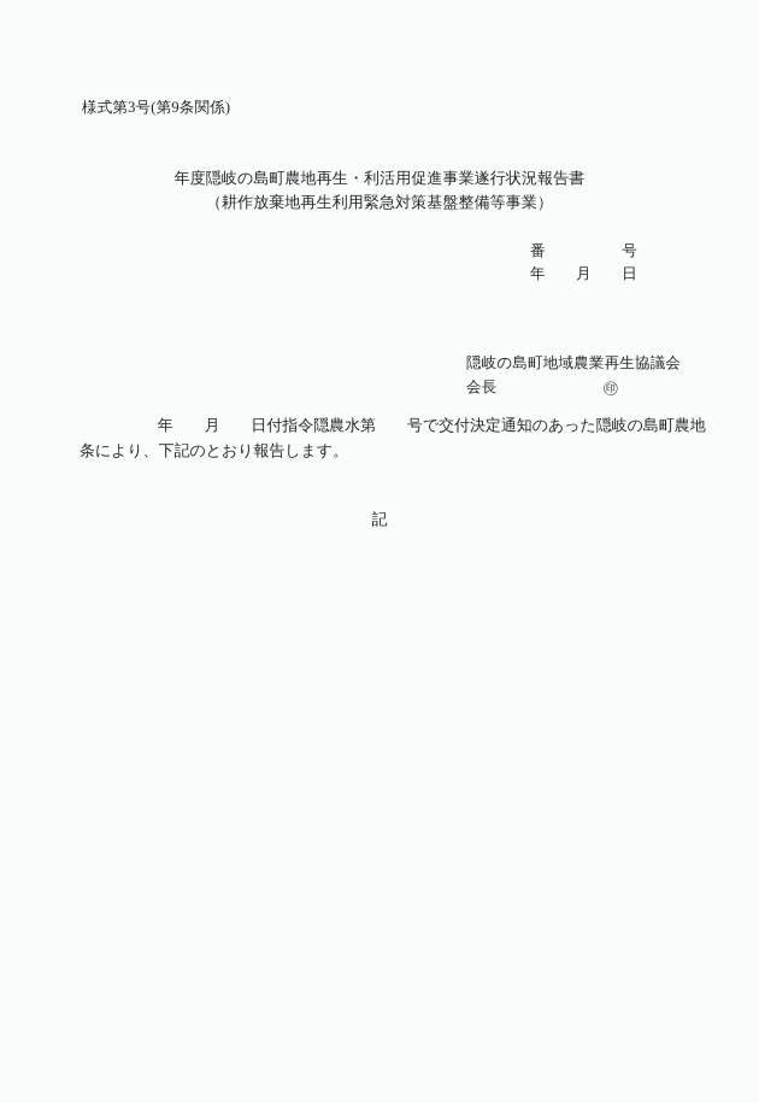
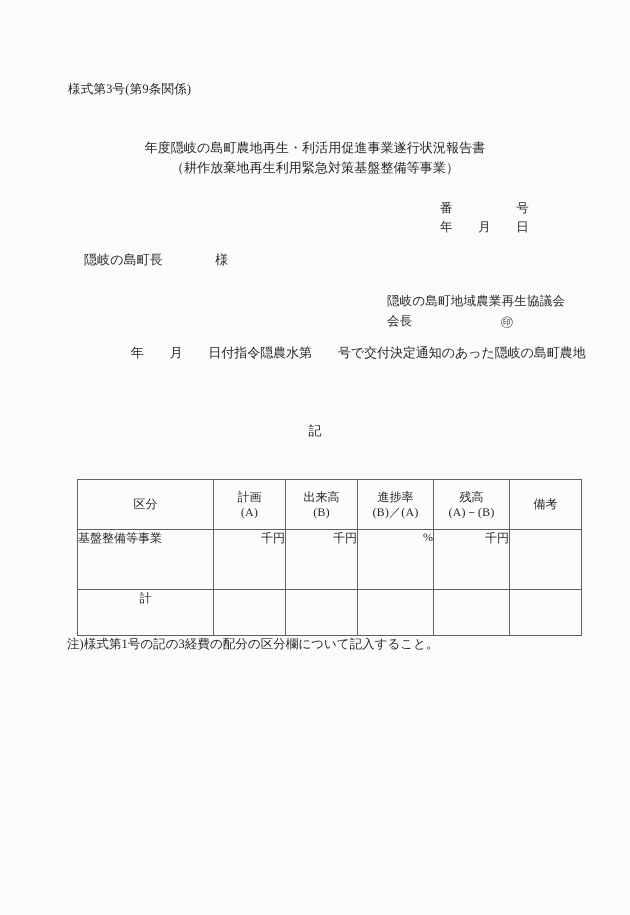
  様式第3号(第9条関係)
  年度隠岐の島町農地再生・利活用促進事業遂行状況報告書
  （耕作放棄地再生利用緊急対策基盤整備等事業）
  番 号
  年 月 日
+ 隠岐の島町長 様
  隠岐の島町地域農業再生協議会
  会長
  ㊞
  年 月 日付指令隠農水第 号で交付決定通知のあった隠岐の島町農地
- 条により、下記のとおり報告します。
  記
+ 区分	計画 (A)	出来高 (B)	進捗率 (B)／(A)	残高 (A)－(B)	備考
+ 基盤整備等事業	千円	千円	%	千円
+ 計
+ 注)様式第1号の記の3経費の配分の区分欄について記入すること。
